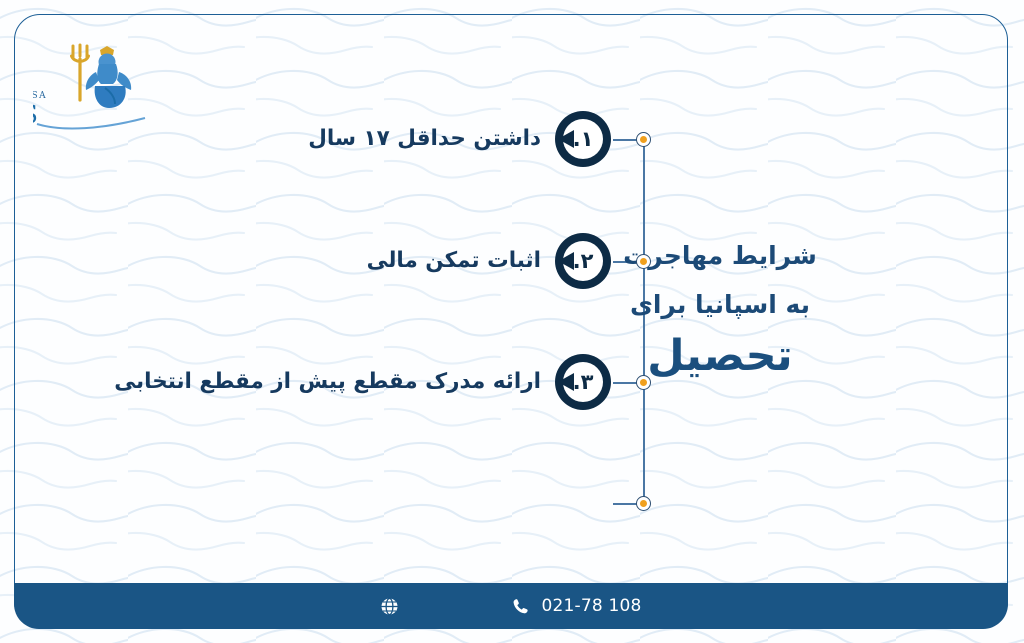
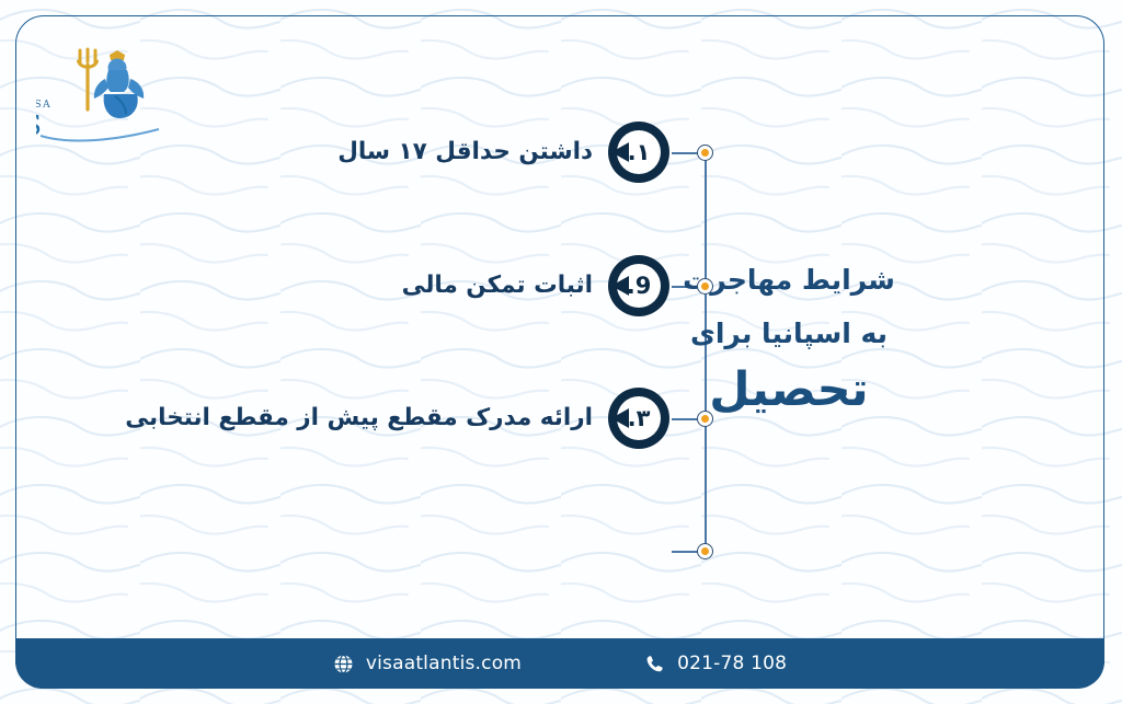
  شرایط مهاجرت
  به اسپانیا برای
  تحصیل
  ۱.
  داشتن حداقل ۱۷ سال
- ۲.
+ 9.
  اثبات تمکن مالی
  ۳.
  ارائه مدرک مقطع پیش از مقطع انتخابی
+ visaatlantis.com
  021-78 108
